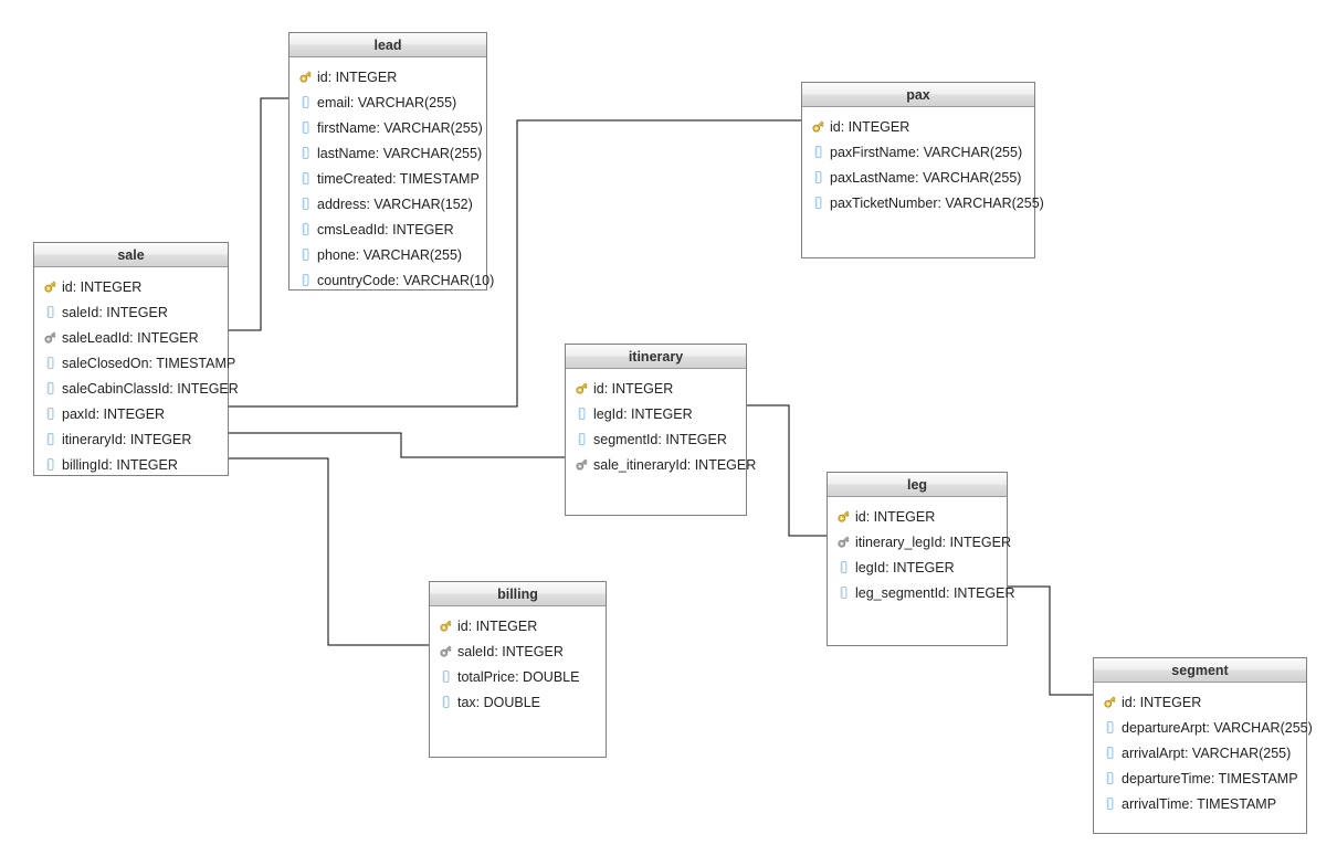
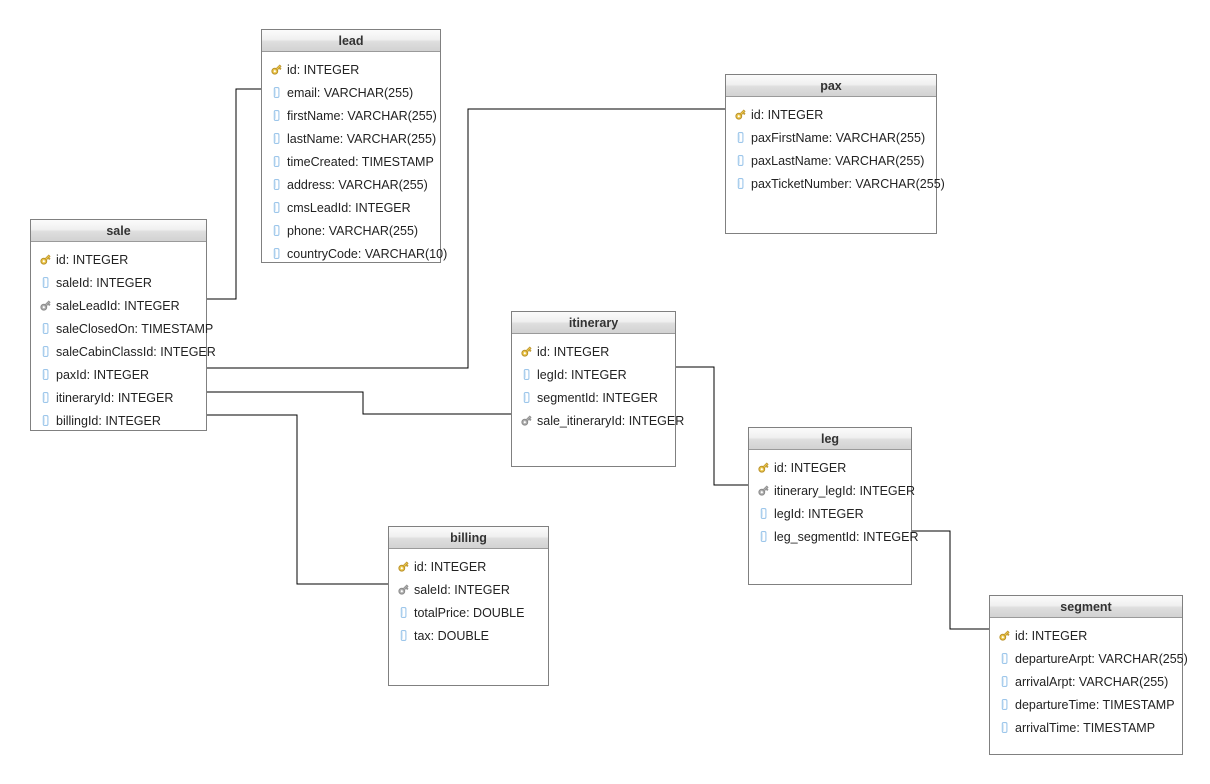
  lead
  id: INTEGER
  email: VARCHAR(255)
  firstName: VARCHAR(255)
  lastName: VARCHAR(255)
  timeCreated: TIMESTAMP
- address: VARCHAR(152)
+ address: VARCHAR(255)
  cmsLeadId: INTEGER
  phone: VARCHAR(255)
  countryCode: VARCHAR(10)
  pax
  id: INTEGER
  paxFirstName: VARCHAR(255)
  paxLastName: VARCHAR(255)
  paxTicketNumber: VARCHAR(255)
  sale
  id: INTEGER
  saleId: INTEGER
  saleLeadId: INTEGER
  saleClosedOn: TIMESTAMP
  saleCabinClassId: INTEGER
  paxId: INTEGER
  itineraryId: INTEGER
  billingId: INTEGER
  itinerary
  id: INTEGER
  legId: INTEGER
  segmentId: INTEGER
  sale_itineraryId: INTEGER
  leg
  id: INTEGER
  itinerary_legId: INTEGER
  legId: INTEGER
  leg_segmentId: INTEGER
  billing
  id: INTEGER
  saleId: INTEGER
  totalPrice: DOUBLE
  tax: DOUBLE
  segment
  id: INTEGER
  departureArpt: VARCHAR(255)
  arrivalArpt: VARCHAR(255)
  departureTime: TIMESTAMP
  arrivalTime: TIMESTAMP
